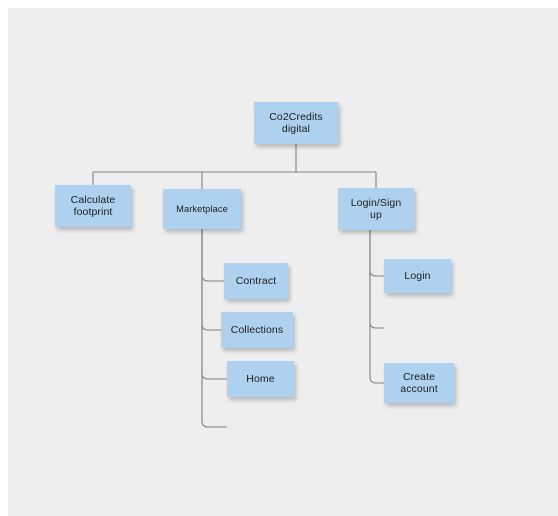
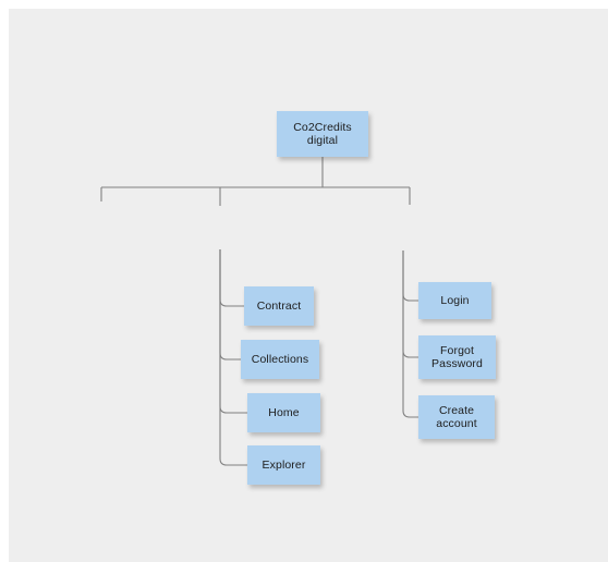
  Co2Credits
  digital
- Calculate
- footprint
- Marketplace
- Login/Sign
- up
  Contract
  Collections
  Home
+ Explorer
  Login
+ Forgot
+ Password
  Create
  account
